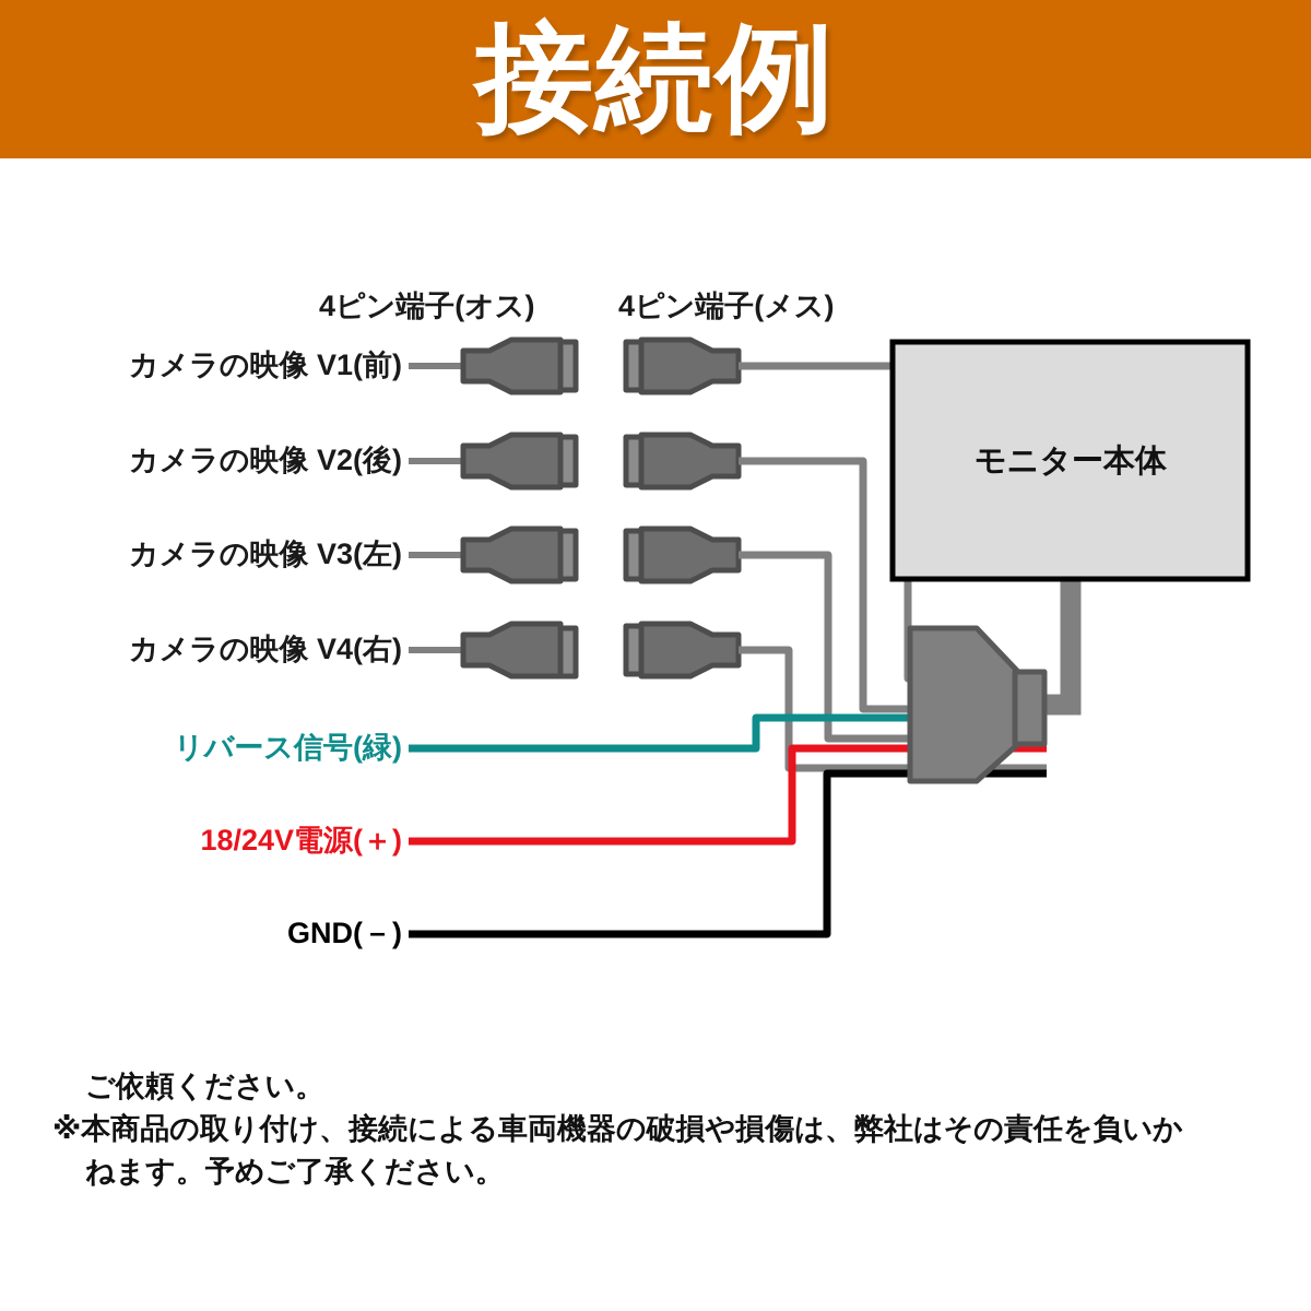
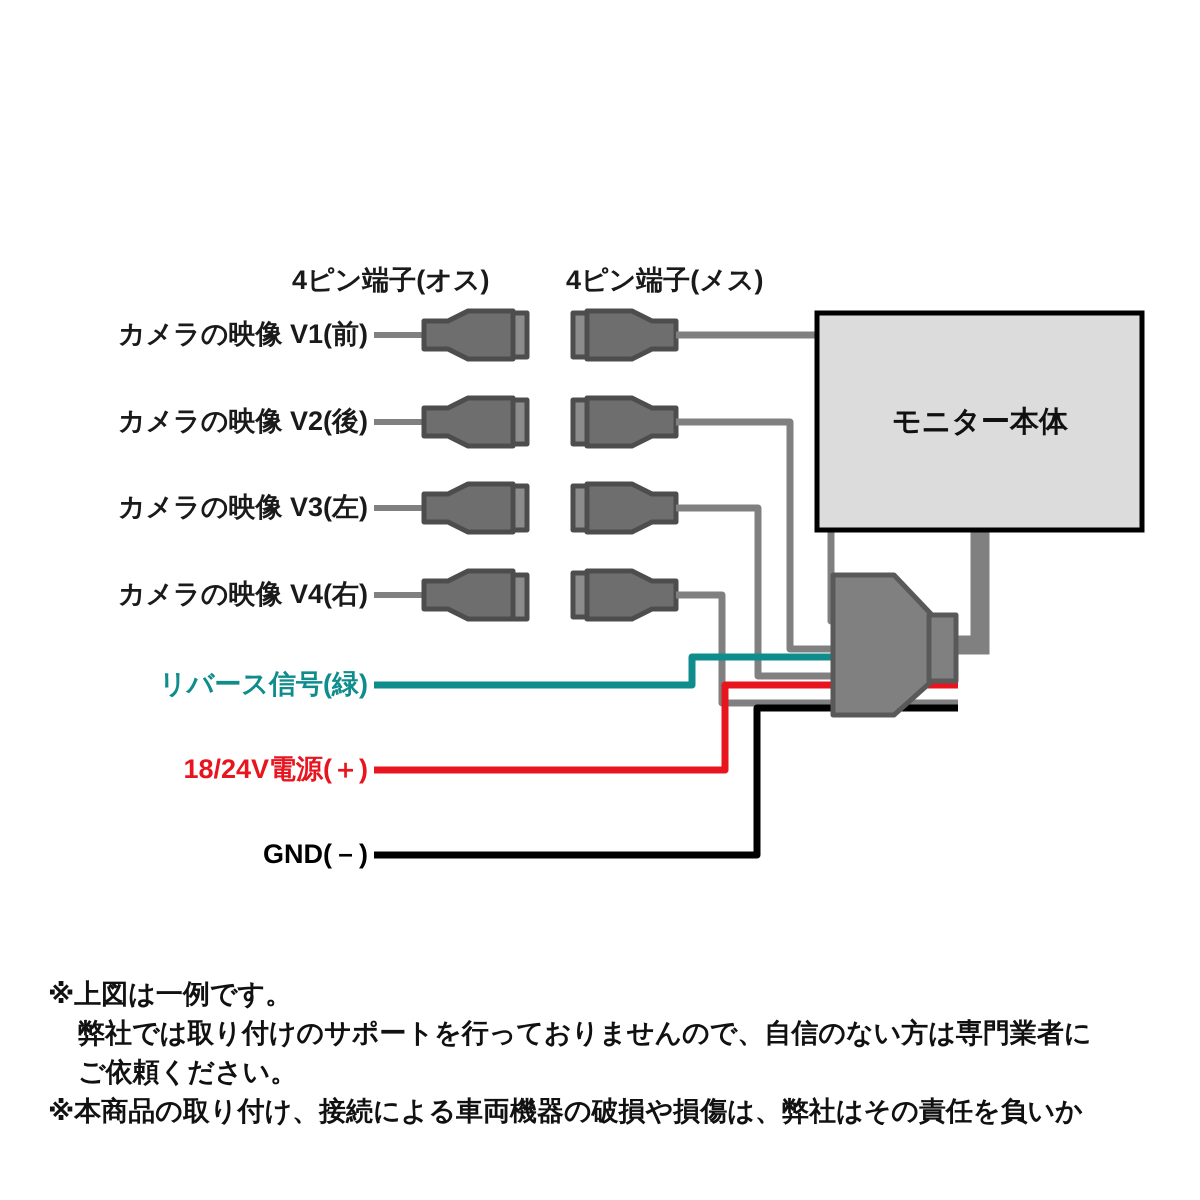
- 接続例
  4ピン端子(オス)
  4ピン端子(メス)
  カメラの映像 V1(前)
  カメラの映像 V2(後)
  カメラの映像 V3(左)
  カメラの映像 V4(右)
  リバース信号(緑)
  18/24V電源(＋)
  GND(－)
  モニター本体
+ ※上図は一例です。
+ 弊社では取り付けのサポートを行っておりませんので、自信のない方は専門業者に
  ご依頼ください。
  ※本商品の取り付け、接続による車両機器の破損や損傷は、弊社はその責任を負いか
- ねます。予めご了承ください。
